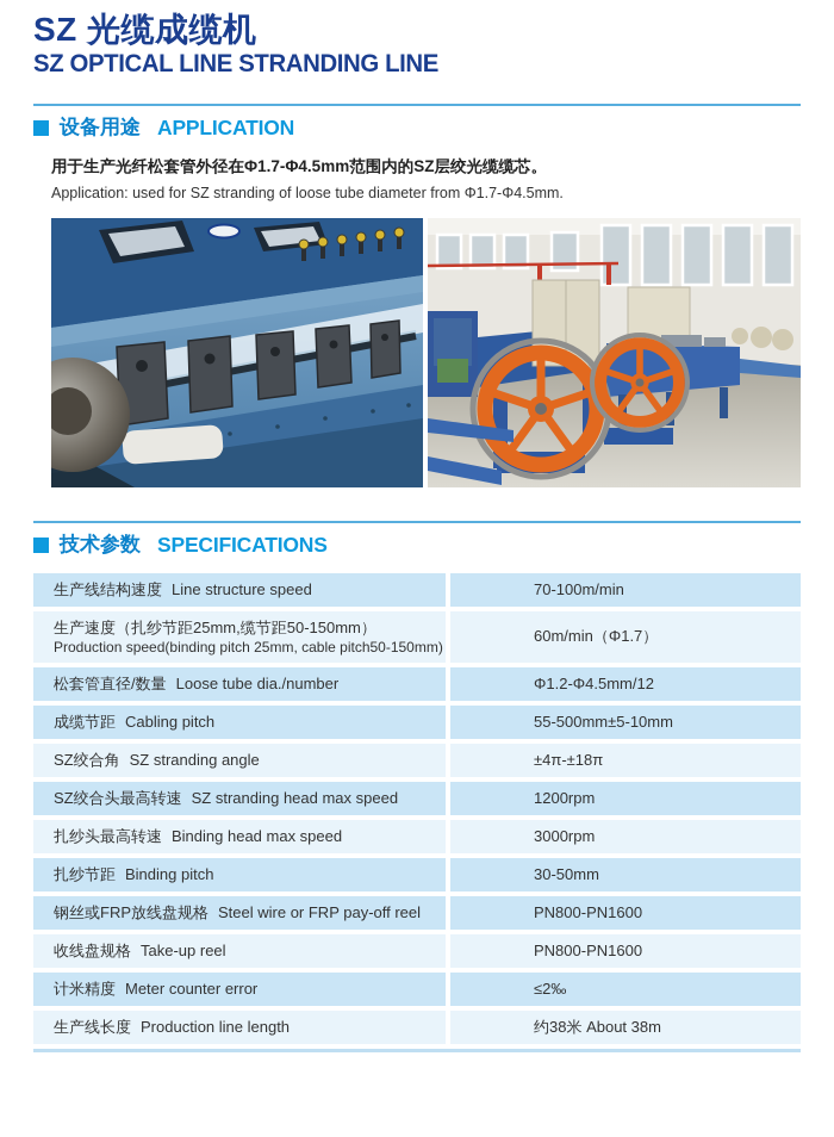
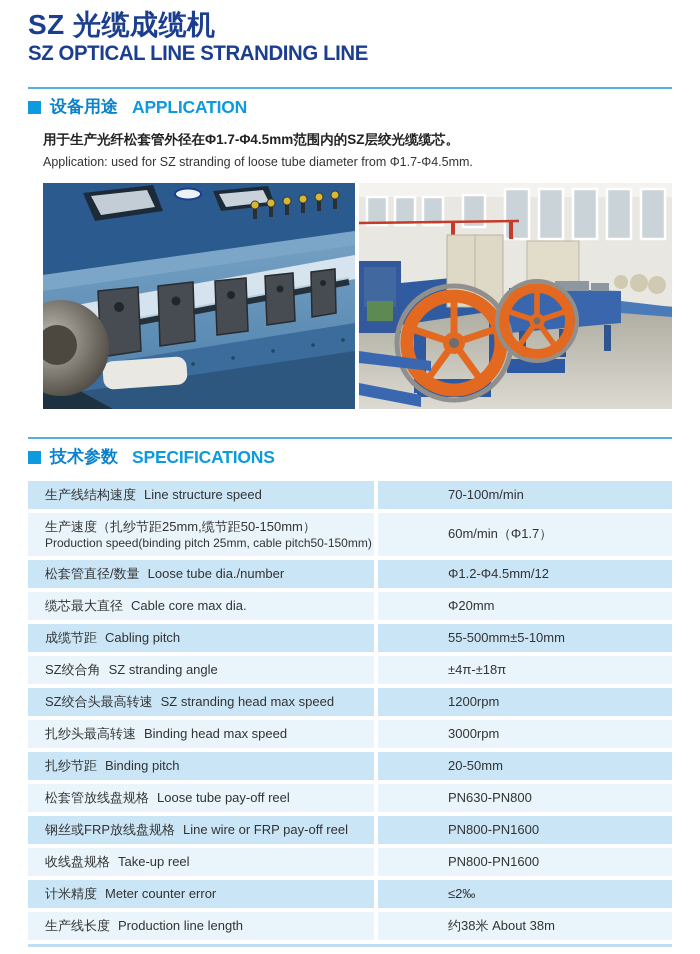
  SZ 光缆成缆机
  SZ OPTICAL LINE STRANDING LINE
  设备用途
  APPLICATION
  用于生产光纤松套管外径在Φ1.7-Φ4.5mm范围内的SZ层绞光缆缆芯。
  Application: used for SZ stranding of loose tube diameter from Φ1.7-Φ4.5mm.
  技术参数
  SPECIFICATIONS
  生产线结构速度 Line structure speed
  70-100m/min
  生产速度（扎纱节距25mm,缆节距50-150mm）
  Production speed(binding pitch 25mm, cable pitch50-150mm)
  60m/min（Φ1.7）
  松套管直径/数量 Loose tube dia./number
  Φ1.2-Φ4.5mm/12
+ 缆芯最大直径 Cable core max dia.
+ Φ20mm
  成缆节距 Cabling pitch
  55-500mm±5-10mm
  SZ绞合角 SZ stranding angle
  ±4π-±18π
  SZ绞合头最高转速 SZ stranding head max speed
  1200rpm
  扎纱头最高转速 Binding head max speed
  3000rpm
  扎纱节距 Binding pitch
- 30-50mm
+ 20-50mm
+ 松套管放线盘规格 Loose tube pay-off reel
+ PN630-PN800
- 钢丝或FRP放线盘规格 Steel wire or FRP pay-off reel
+ 钢丝或FRP放线盘规格 Line wire or FRP pay-off reel
  PN800-PN1600
  收线盘规格 Take-up reel
  PN800-PN1600
  计米精度 Meter counter error
  ≤2‰
  生产线长度 Production line length
  约38米 About 38m
